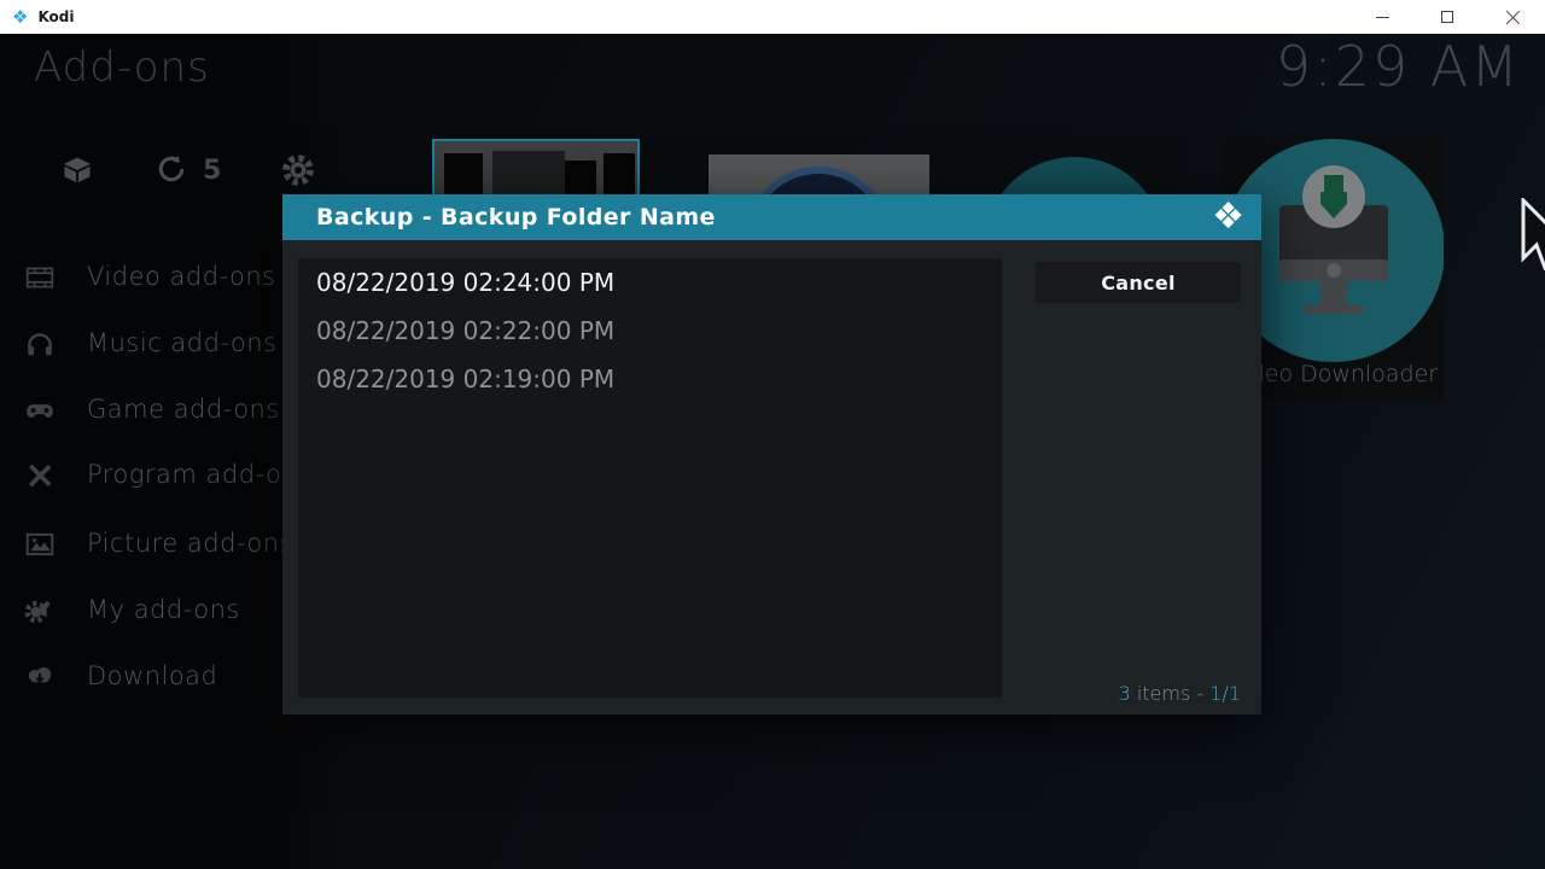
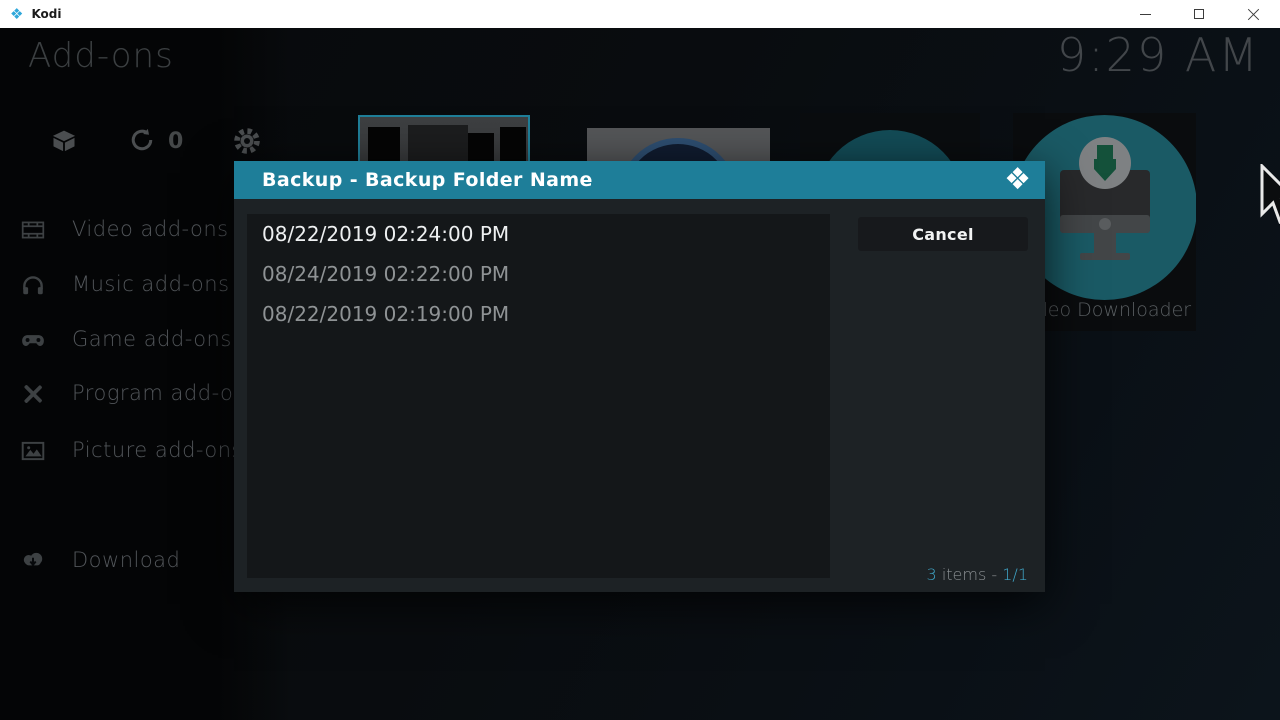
  ❖
  Kodi
  Add-ons
  9:29 AM
- 5
+ 0
  Video add-ons
  Music add-ons
  Game add-ons
  Program add-o
  Picture add-on
- My add-ons
  Download
  eo Downloader
  Backup - Backup Folder Name
  ❖
  08/22/2019 02:24:00 PM
- 08/22/2019 02:22:00 PM
+ 08/24/2019 02:22:00 PM
  08/22/2019 02:19:00 PM
  Cancel
  3 items - 1/1
